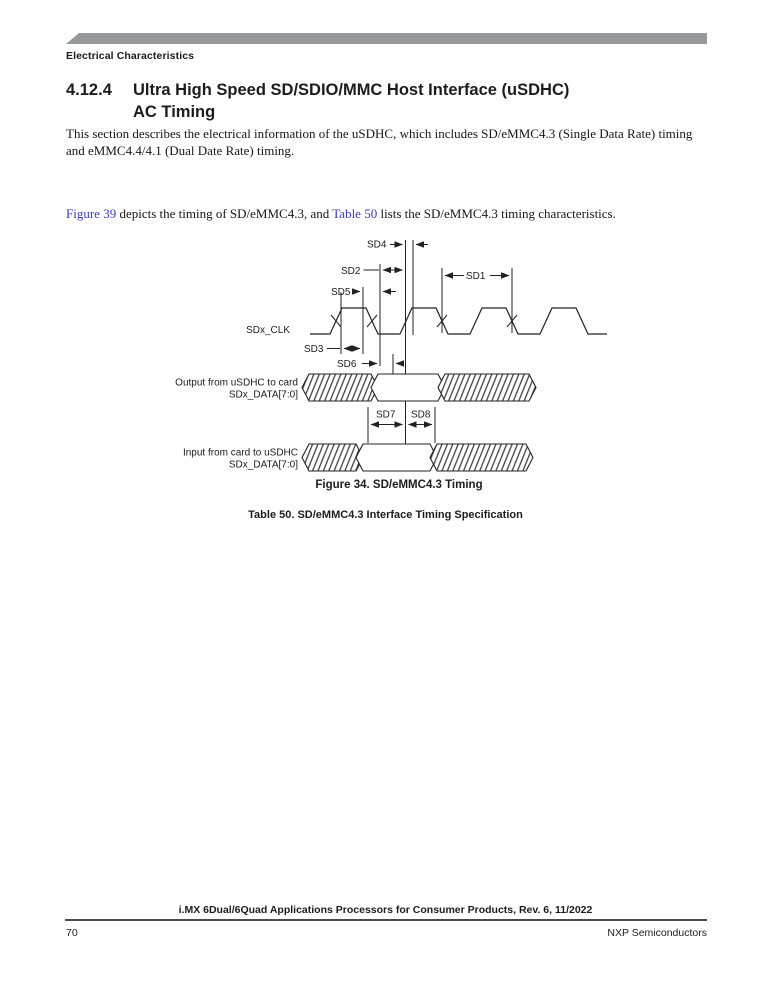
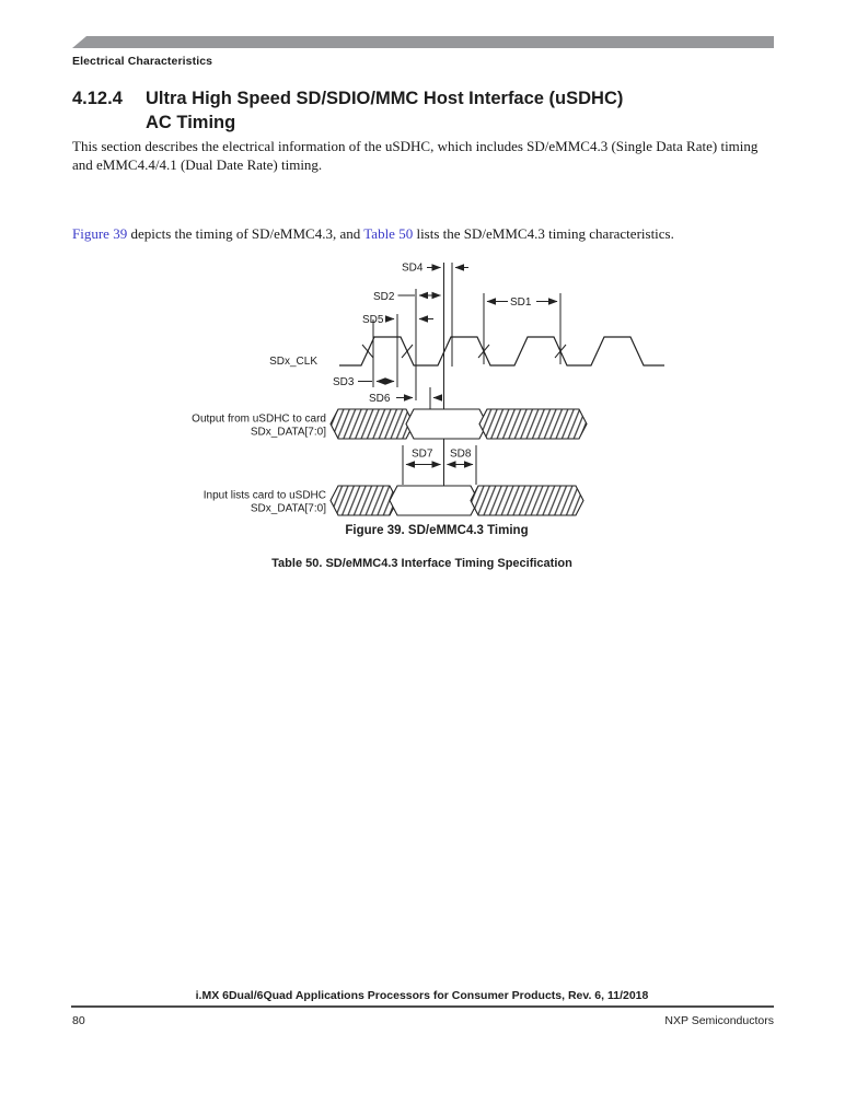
  Electrical Characteristics
  4.12.4
  Ultra High Speed SD/SDIO/MMC Host Interface (uSDHC)
  AC Timing
  This section describes the electrical information of the uSDHC, which includes SD/eMMC4.3 (Single Data Rate) timing and eMMC4.4/4.1 (Dual Date Rate) timing.
  Figure 39 depicts the timing of SD/eMMC4.3, and Table 50 lists the SD/eMMC4.3 timing characteristics.
  SD4
  SD2
  SD5
  SD1
  SD3
  SD6
  SD7
  SD8
  SDx_CLK
  Output from uSDHC to card
  SDx_DATA[7:0]
- Input from card to uSDHC
+ Input lists card to uSDHC
  SDx_DATA[7:0]
- Figure 34. SD/eMMC4.3 Timing
+ Figure 39. SD/eMMC4.3 Timing
  Table 50. SD/eMMC4.3 Interface Timing Specification
- i.MX 6Dual/6Quad Applications Processors for Consumer Products, Rev. 6, 11/2022
+ i.MX 6Dual/6Quad Applications Processors for Consumer Products, Rev. 6, 11/2018
- 70
+ 80
  NXP Semiconductors
